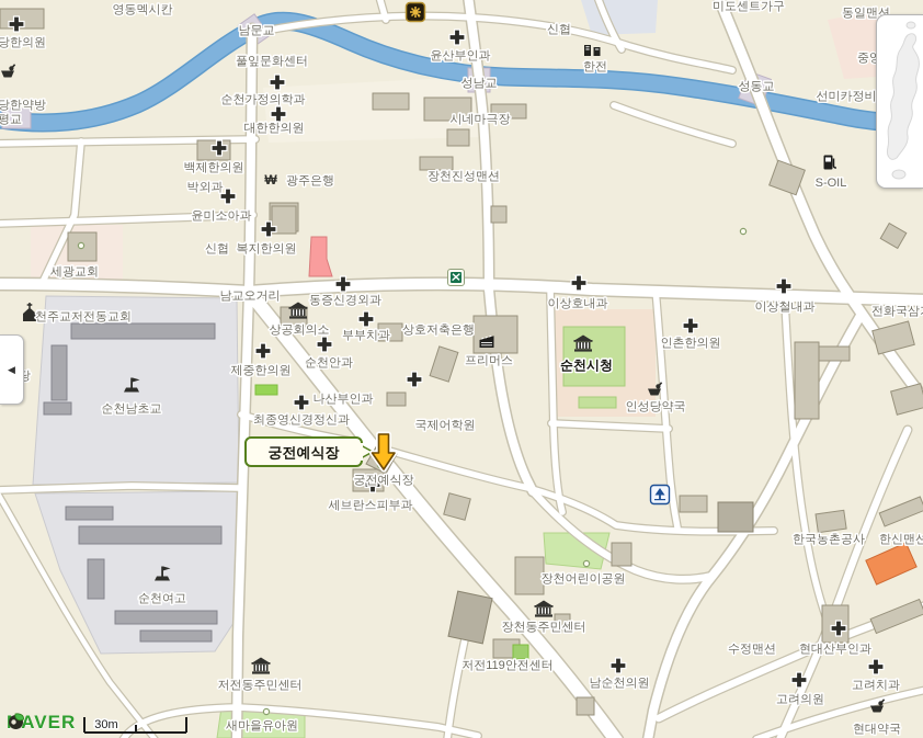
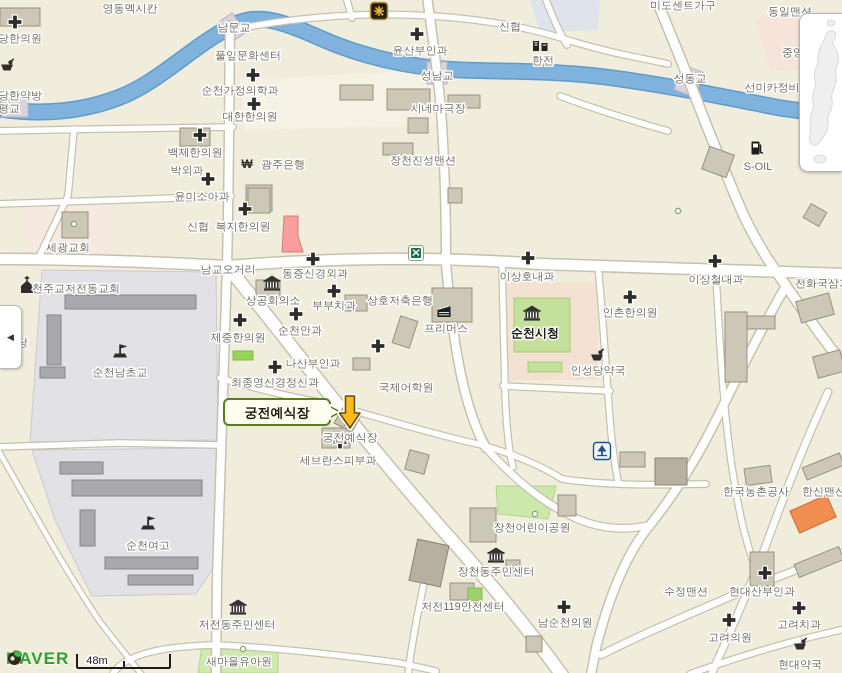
  영동멕시칸
  남문교
  당한의원
  당한약방
  평교
  풀잎문화센터
  순천가정의학과
  대한한의원
  백제한의원
  박외과
  윤미소아과
  광주은행
  윤산부인과
  성남교
  신협
  한전
  시네마극장
  장천진성맨션
  미도센트가구
  동일맨션
  성동교
  선미카정비
  S-OIL
  세광교회
  천주교저전동교회
  신협
  복지한의원
  남교오거리
  동증신경외과
  상공회의소
  부부치과
  상호저축은행
  프리머스
  순천안과
  제중한의원
  나산부인과
  최종영신경정신과
  국제어학원
  궁전예식장
  세브란스피부과
  이상호내과
  이상철내과
  인촌한의원
  순천시청
  인성당약국
  순천남초교
  순천여고
  한국농촌공사
  한신맨션
  수정맨션
  현대산부인과
  고려의원
  고려치과
  현대약국
  장천어린이공원
  장천동주민센터
  저전119안전센터
  남순천의원
  저전동주민센터
  새마을유아원
  궁전예식장
- 30m
+ 48m
  ◀
  AVER
